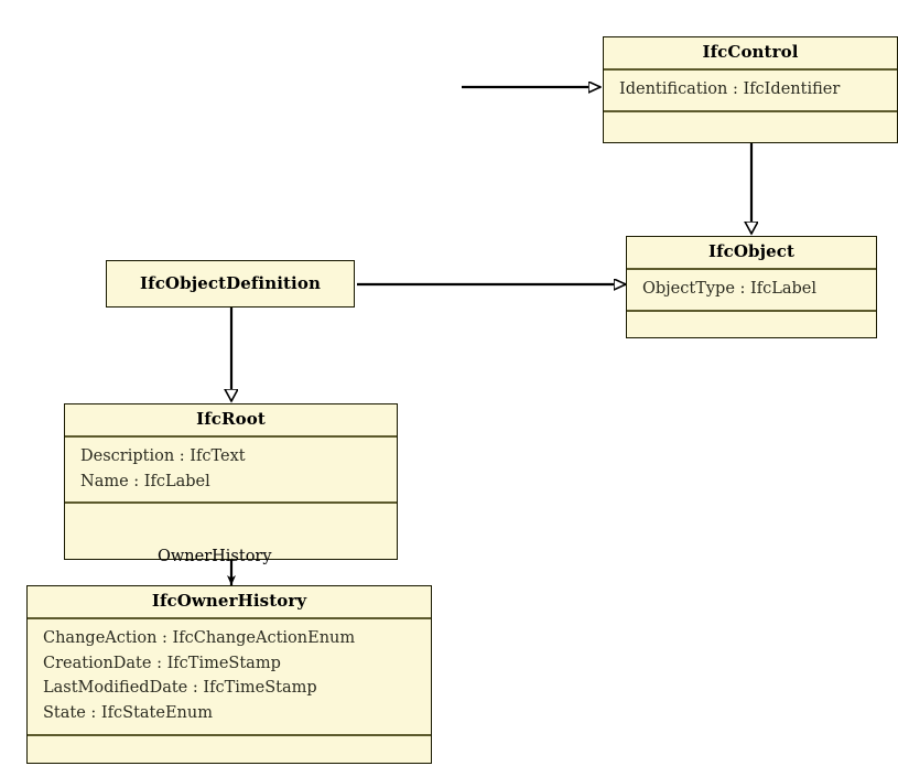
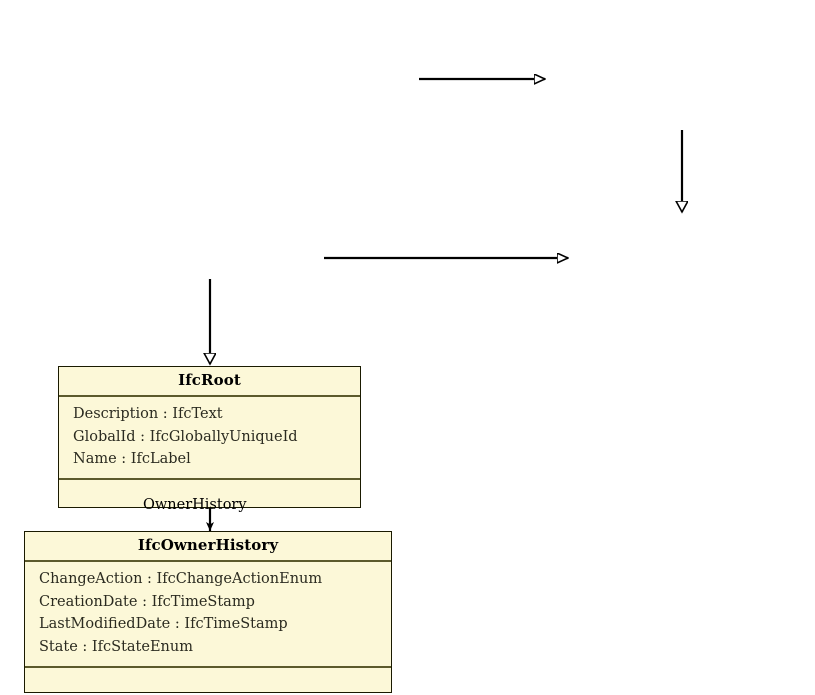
- IfcControl
- Identification : IfcIdentifier
- IfcObject
- ObjectType : IfcLabel
- IfcObjectDefinition
  IfcRoot
  Description : IfcText
+ GlobalId : IfcGloballyUniqueId
  Name : IfcLabel
  IfcOwnerHistory
  ChangeAction : IfcChangeActionEnum
  CreationDate : IfcTimeStamp
  LastModifiedDate : IfcTimeStamp
  State : IfcStateEnum
  OwnerHistory
